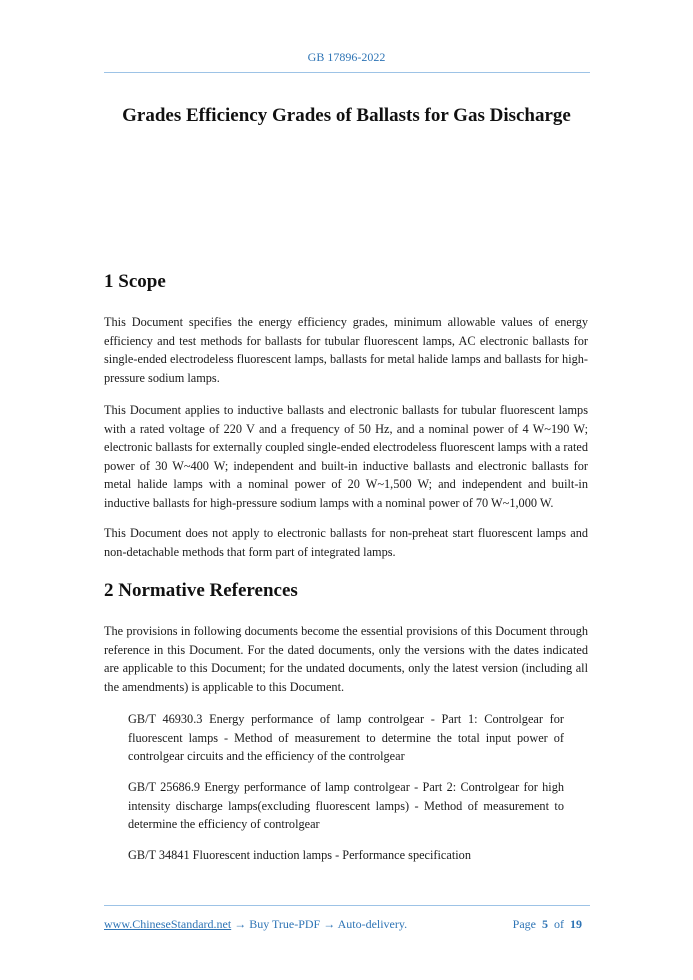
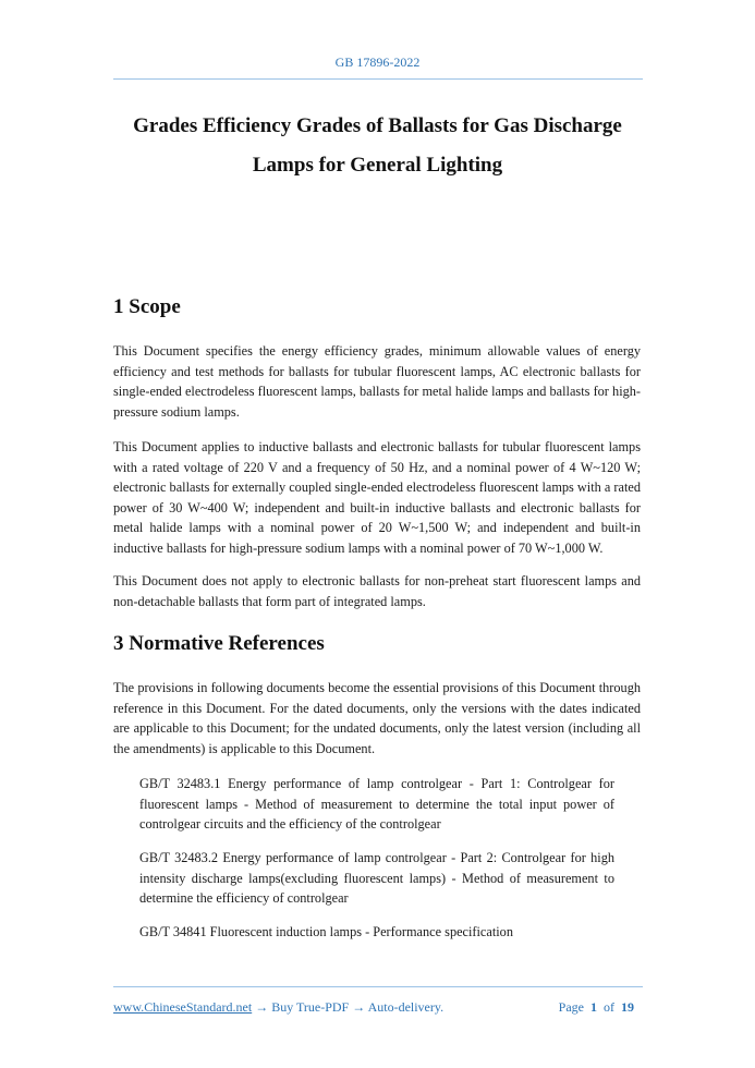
  GB 17896-2022
  Grades Efficiency Grades of Ballasts for Gas Discharge
+ Lamps for General Lighting
  1 Scope
  This Document specifies the energy efficiency grades, minimum allowable values of energy efficiency and test methods for ballasts for tubular fluorescent lamps, AC electronic ballasts for single-ended electrodeless fluorescent lamps, ballasts for metal halide lamps and ballasts for high-pressure sodium lamps.
- This Document applies to inductive ballasts and electronic ballasts for tubular fluorescent lamps with a rated voltage of 220 V and a frequency of 50 Hz, and a nominal power of 4 W~190 W; electronic ballasts for externally coupled single-ended electrodeless fluorescent lamps with a rated power of 30 W~400 W; independent and built-in inductive ballasts and electronic ballasts for metal halide lamps with a nominal power of 20 W~1,500 W; and independent and built-in inductive ballasts for high-pressure sodium lamps with a nominal power of 70 W~1,000 W.
+ This Document applies to inductive ballasts and electronic ballasts for tubular fluorescent lamps with a rated voltage of 220 V and a frequency of 50 Hz, and a nominal power of 4 W~120 W; electronic ballasts for externally coupled single-ended electrodeless fluorescent lamps with a rated power of 30 W~400 W; independent and built-in inductive ballasts and electronic ballasts for metal halide lamps with a nominal power of 20 W~1,500 W; and independent and built-in inductive ballasts for high-pressure sodium lamps with a nominal power of 70 W~1,000 W.
- This Document does not apply to electronic ballasts for non-preheat start fluorescent lamps and non-detachable methods that form part of integrated lamps.
+ This Document does not apply to electronic ballasts for non-preheat start fluorescent lamps and non-detachable ballasts that form part of integrated lamps.
- 2 Normative References
+ 3 Normative References
  The provisions in following documents become the essential provisions of this Document through reference in this Document. For the dated documents, only the versions with the dates indicated are applicable to this Document; for the undated documents, only the latest version (including all the amendments) is applicable to this Document.
- GB/T 46930.3 Energy performance of lamp controlgear - Part 1: Controlgear for fluorescent lamps - Method of measurement to determine the total input power of controlgear circuits and the efficiency of the controlgear
+ GB/T 32483.1 Energy performance of lamp controlgear - Part 1: Controlgear for fluorescent lamps - Method of measurement to determine the total input power of controlgear circuits and the efficiency of the controlgear
- GB/T 25686.9 Energy performance of lamp controlgear - Part 2: Controlgear for high intensity discharge lamps(excluding fluorescent lamps) - Method of measurement to determine the efficiency of controlgear
+ GB/T 32483.2 Energy performance of lamp controlgear - Part 2: Controlgear for high intensity discharge lamps(excluding fluorescent lamps) - Method of measurement to determine the efficiency of controlgear
  GB/T 34841 Fluorescent induction lamps - Performance specification
  www.ChineseStandard.net → Buy True-PDF → Auto-delivery.
- Page 5 of 19
+ Page 1 of 19
